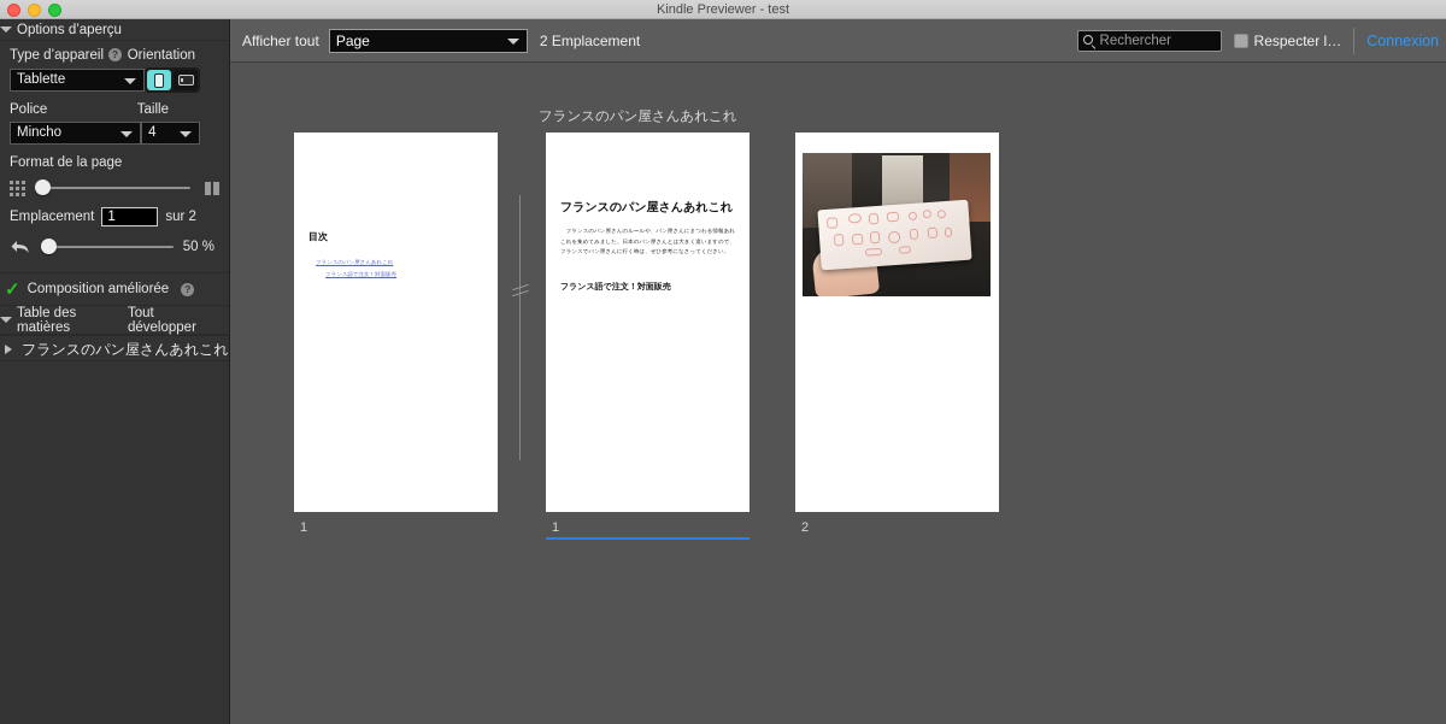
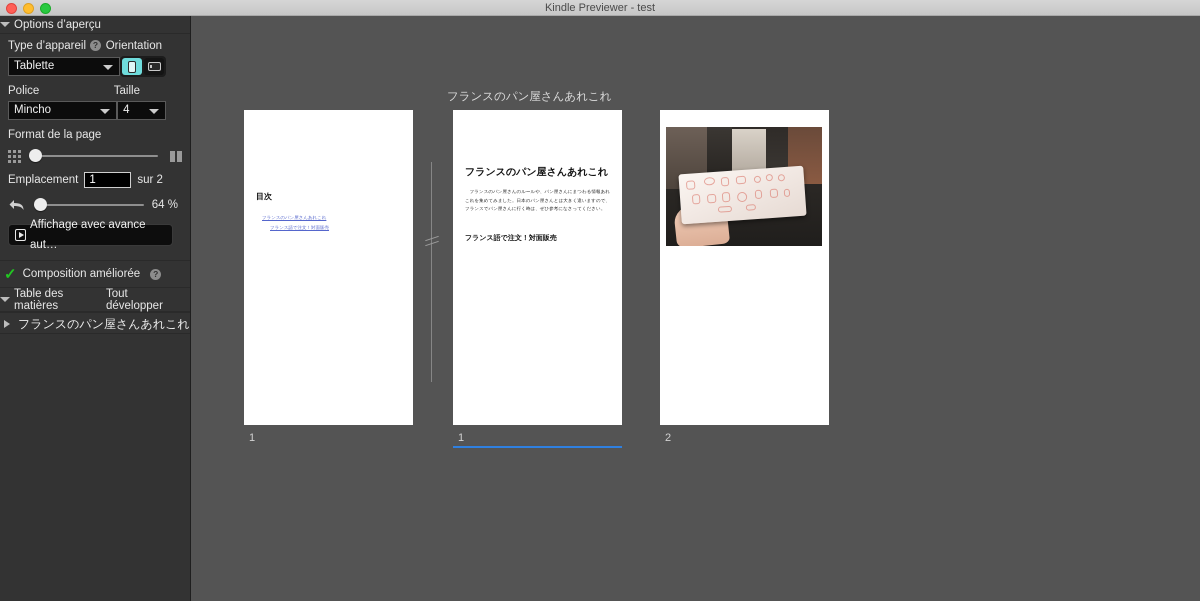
  Kindle Previewer - test
  Options d’aperçu
  Type d’appareil ?
  Orientation
  Tablette
  Police
  Taille
  Mincho
  4
  Format de la page
  Emplacement
  1
  sur 2
- 50 %
+ 64 %
+ Affichage avec avance aut…
  ✓
  Composition améliorée
  ?
  Table des matières
  Tout développer
  フランスのパン屋さんあれこれ
- Afficher tout
- Page
- 2 Emplacement
- Rechercher
- Respecter l…
- Connexion
  フランスのパン屋さんあれこれ
  目次
  1
  フランスのパン屋さんあれこれ
  フランス語で注文！対面販売
  1
  2
